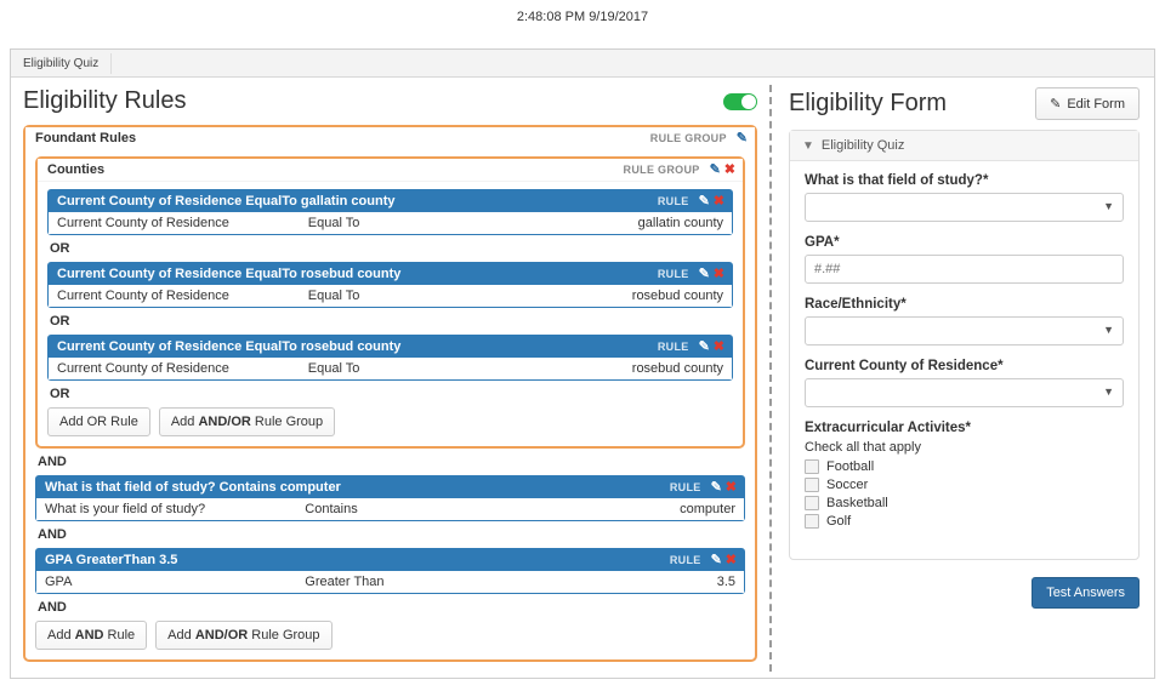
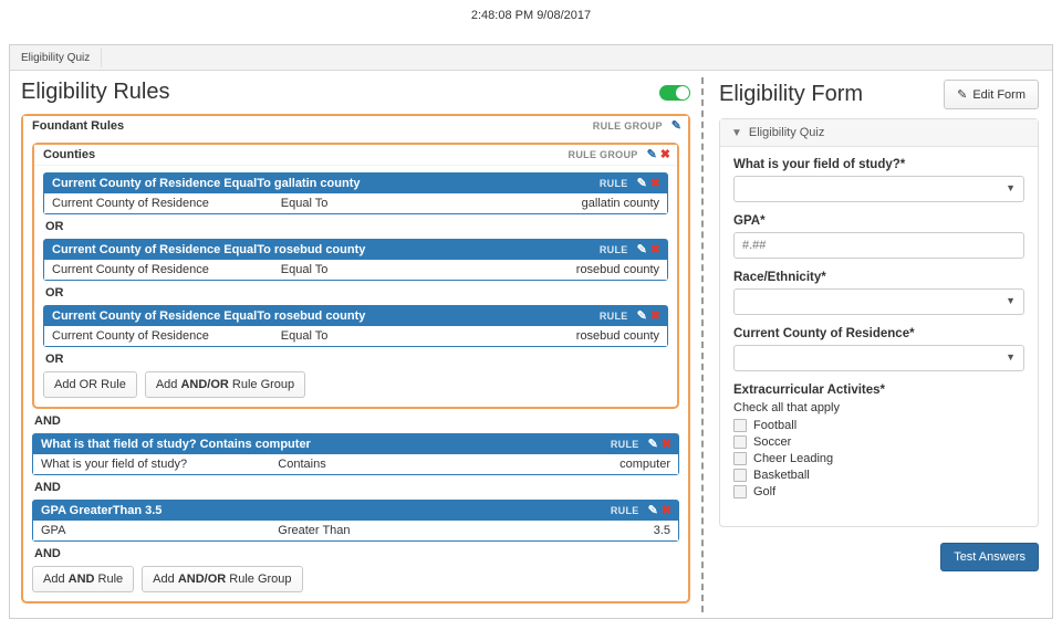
- 2:48:08 PM 9/19/2017
+ 2:48:08 PM 9/08/2017
  Eligibility Quiz
  Eligibility Rules
  Foundant Rules
  RULE GROUP
  ✎
  Counties
  RULE GROUP
  ✎
  ✖
  Current County of Residence EqualTo gallatin county
  RULE
  ✎
  ✖
  Current County of Residence
  Equal To
  gallatin county
  OR
  Current County of Residence EqualTo rosebud county
  RULE
  ✎
  ✖
  Current County of Residence
  Equal To
  rosebud county
  OR
  Current County of Residence EqualTo rosebud county
  RULE
  ✎
  ✖
  Current County of Residence
  Equal To
  rosebud county
  OR
  Add OR Rule
  Add AND/OR Rule Group
  AND
  What is that field of study? Contains computer
  RULE
  ✎
  ✖
  What is your field of study?
  Contains
  computer
  AND
  GPA GreaterThan 3.5
  RULE
  ✎
  ✖
  GPA
  Greater Than
  3.5
  AND
  Add AND Rule
  Add AND/OR Rule Group
  Eligibility Form
  ✎
  Edit Form
  ▼
  Eligibility Quiz
- What is that field of study?*
+ What is your field of study?*
  ▼
  GPA*
  #.##
  Race/Ethnicity*
  ▼
  Current County of Residence*
  ▼
  Extracurricular Activites*
  Check all that apply
  Football
  Soccer
+ Cheer Leading
  Basketball
  Golf
  Test Answers
